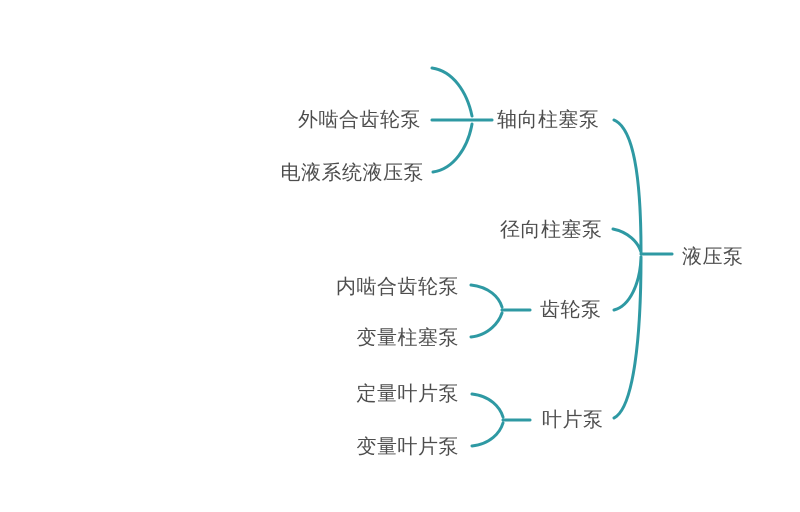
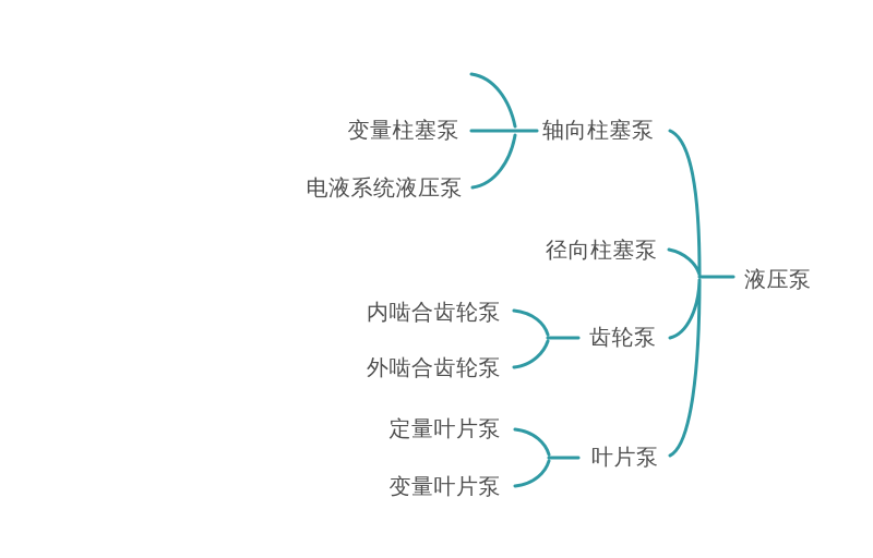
- 外啮合齿轮泵
+ 变量柱塞泵
  电液系统液压泵
  内啮合齿轮泵
- 变量柱塞泵
+ 外啮合齿轮泵
  定量叶片泵
  变量叶片泵
  轴向柱塞泵
  径向柱塞泵
  齿轮泵
  叶片泵
  液压泵
